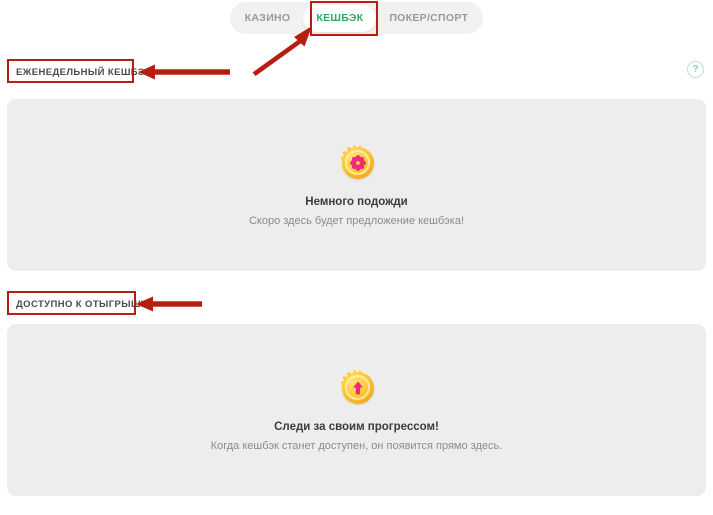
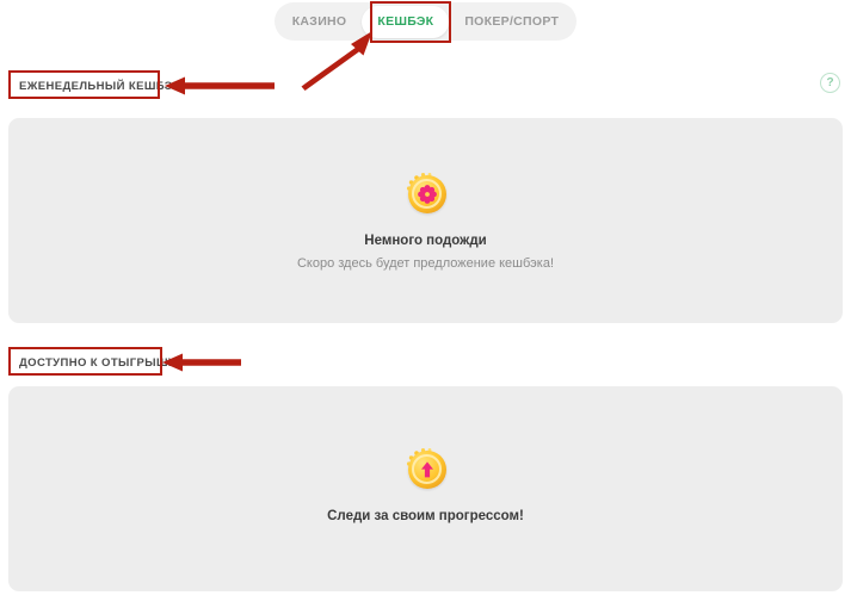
  КАЗИНО
  КЕШБЭК
  ПОКЕР/СПОРТ
  ?
  ЕЖЕНЕДЕЛЬНЫЙ КЕШБ
  Немного подожди
  Скоро здесь будет предложение кешбэка!
  ДОСТУПНО К ОТЫГРЫШ
  Следи за своим прогрессом!
- Когда кешбэк станет доступен, он появится прямо здесь.
